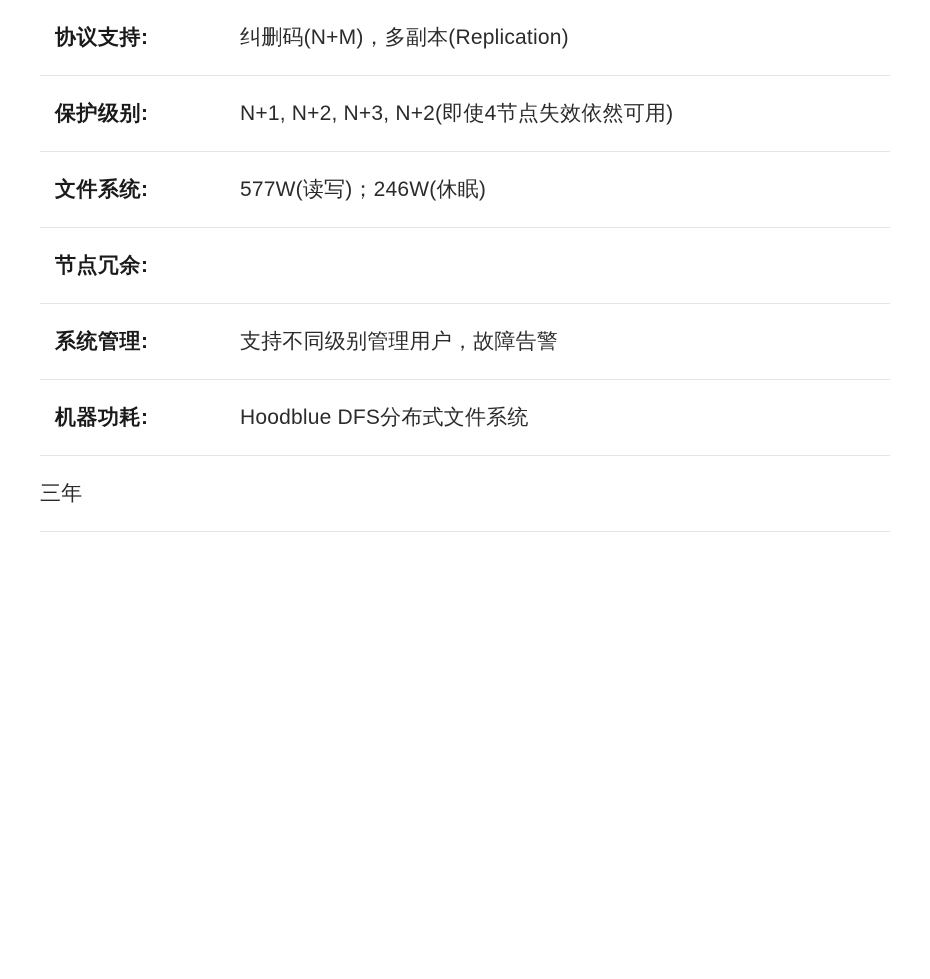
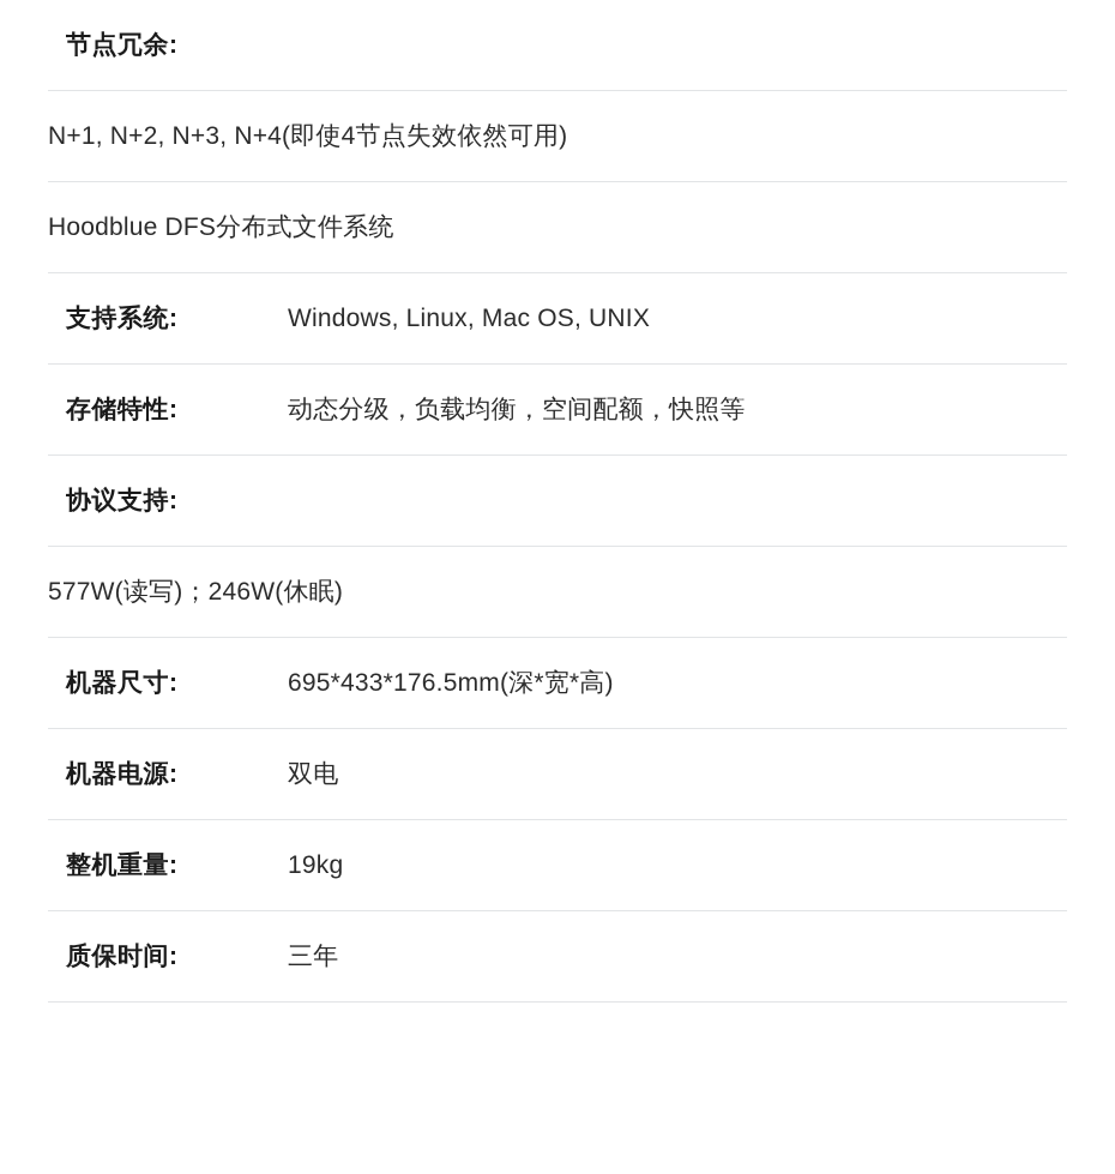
- 协议支持:
+ 节点冗余:
- 纠删码(N+M)，多副本(Replication)
- 保护级别:
- N+1, N+2, N+3, N+2(即使4节点失效依然可用)
+ N+1, N+2, N+3, N+4(即使4节点失效依然可用)
- 文件系统:
- 577W(读写)；246W(休眠)
+ Hoodblue DFS分布式文件系统
+ 支持系统:
+ Windows, Linux, Mac OS, UNIX
+ 存储特性:
+ 动态分级，负载均衡，空间配额，快照等
- 节点冗余:
+ 协议支持:
- 系统管理:
- 支持不同级别管理用户，故障告警
- 机器功耗:
- Hoodblue DFS分布式文件系统
+ 577W(读写)；246W(休眠)
+ 机器尺寸:
+ 695*433*176.5mm(深*宽*高)
+ 机器电源:
+ 双电
+ 整机重量:
+ 19kg
+ 质保时间:
  三年
